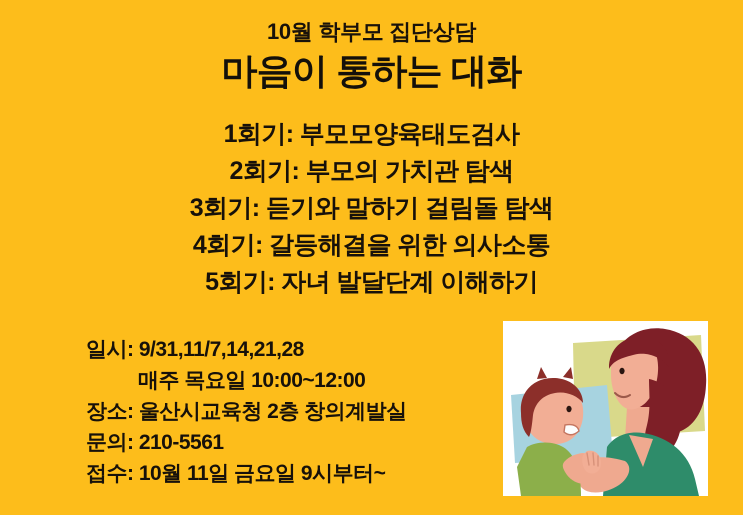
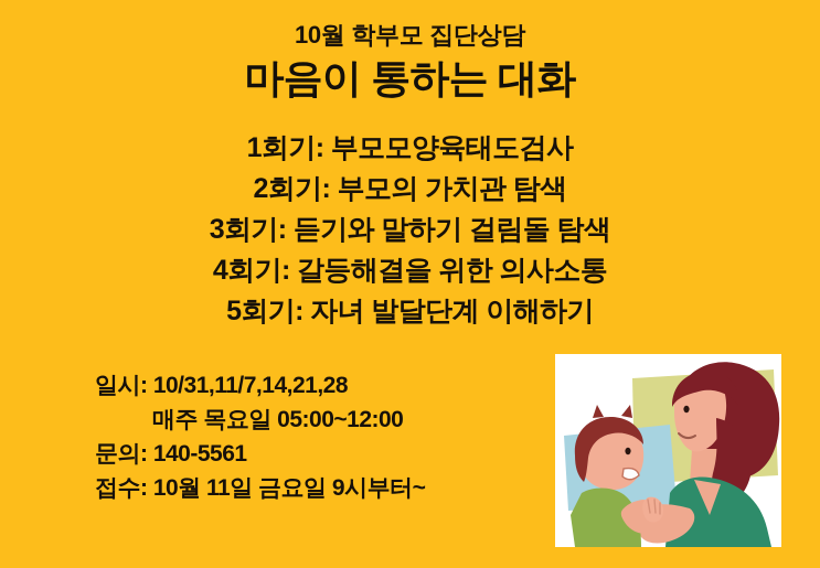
  10월 학부모 집단상담
  마음이 통하는 대화
  1회기: 부모모양육태도검사
  2회기: 부모의 가치관 탐색
  3회기: 듣기와 말하기 걸림돌 탐색
  4회기: 갈등해결을 위한 의사소통
  5회기: 자녀 발달단계 이해하기
- 일시: 9/31,11/7,14,21,28
+ 일시: 10/31,11/7,14,21,28
- 매주 목요일 10:00~12:00
+ 매주 목요일 05:00~12:00
- 장소: 울산시교육청 2층 창의계발실
- 문의: 210-5561
+ 문의: 140-5561
  접수: 10월 11일 금요일 9시부터~
